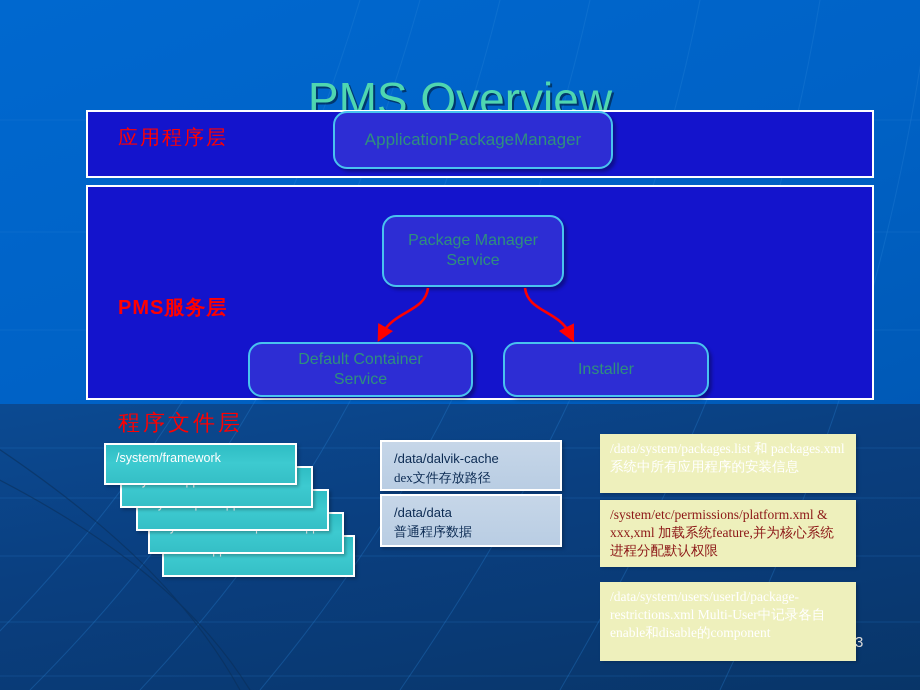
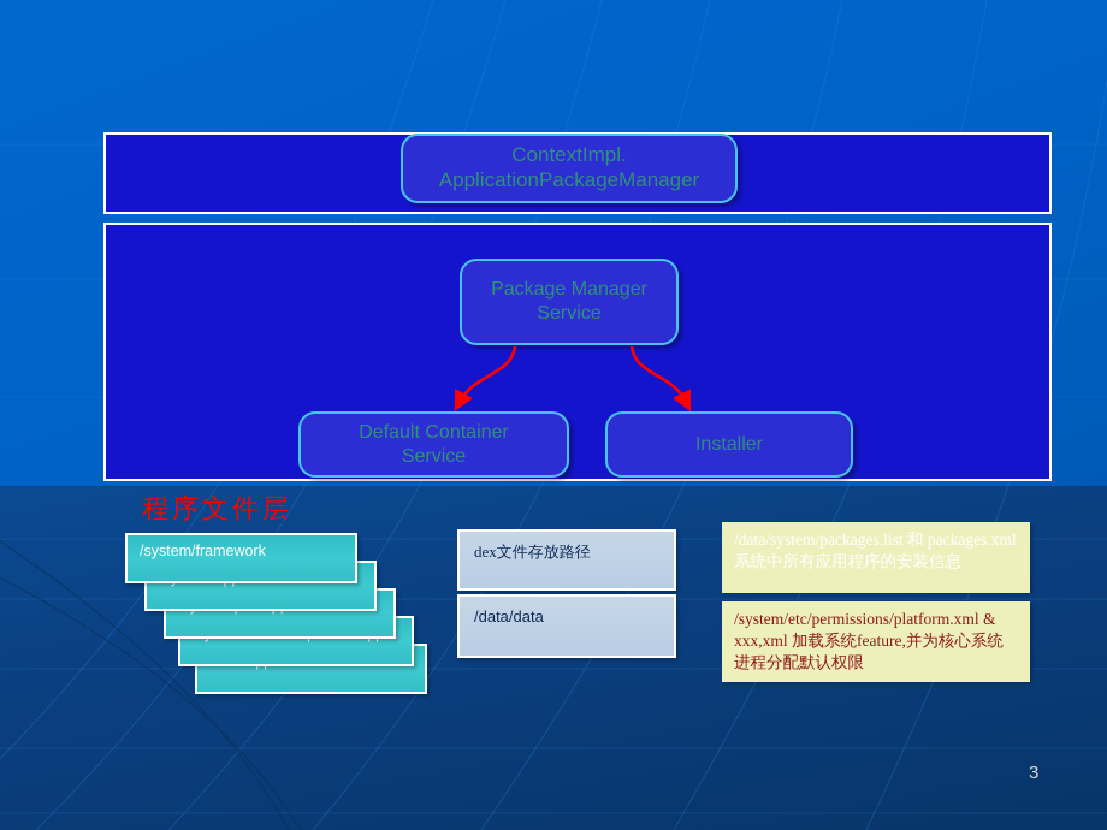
- PMS Overview
- 应用程序层
- PMS服务层
  程序文件层
+ ContextImpl.
  ApplicationPackageManager
  Package Manager
  Service
  Default Container
  Service
  Installer
  /system/framework
- /data/dalvik-cache
  dex文件存放路径
  /data/data
- 普通程序数据
  /data/system/packages.list 和 packages.xml 系统中所有应用程序的安装信息
  /system/etc/permissions/platform.xml & xxx,xml 加载系统feature,并为核心系统进程分配默认权限
- /data/system/users/userId/package-restrictions.xml Multi-User中记录各自enable和disable的component
  3
